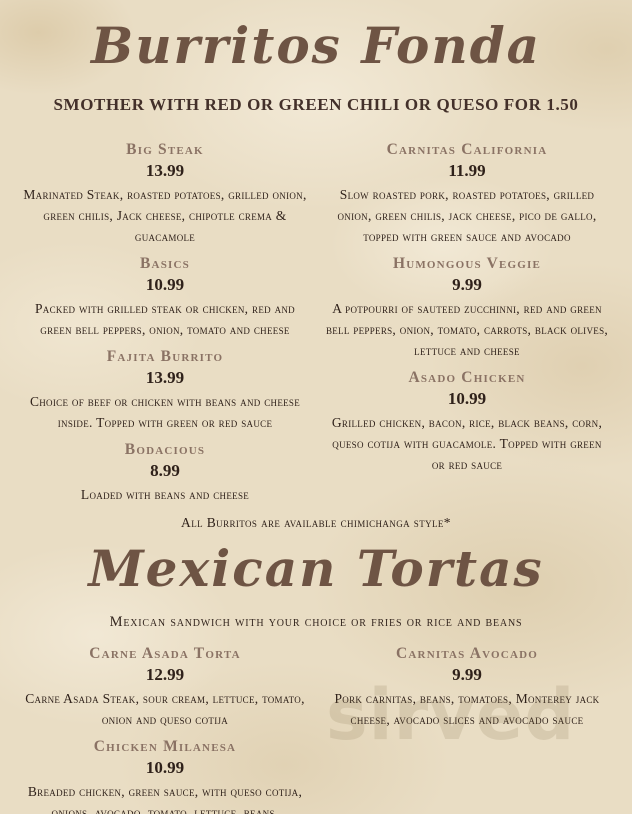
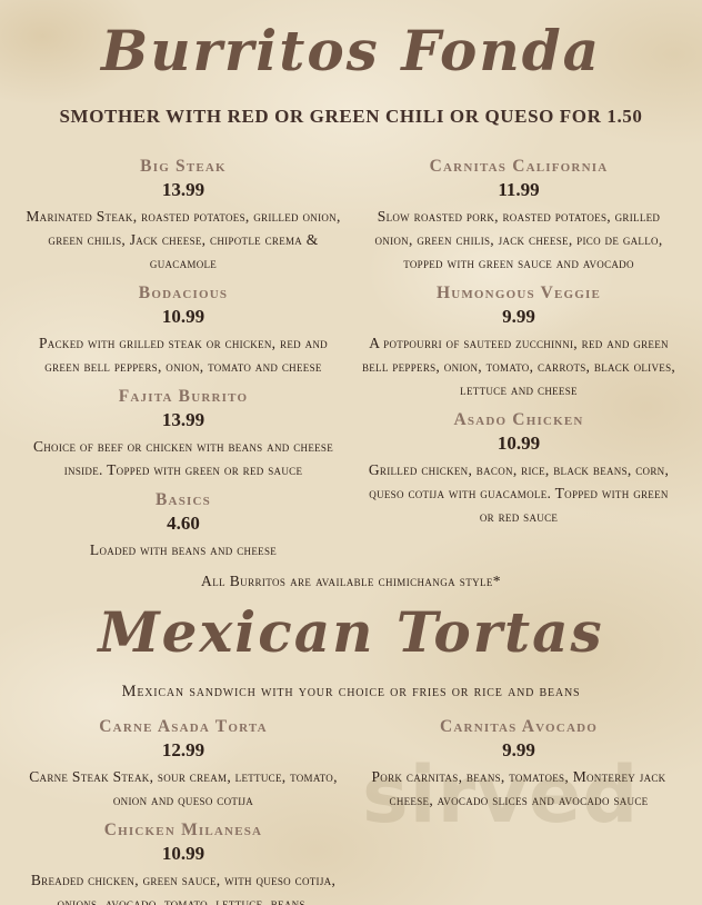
  sirved
  Burritos Fonda
  SMOTHER WITH RED OR GREEN CHILI OR QUESO FOR 1.50
  Big Steak
  13.99
  Marinated Steak, roasted potatoes, grilled onion, green chilis, Jack cheese, chipotle crema & guacamole
- Basics
+ Bodacious
  10.99
  Packed with grilled steak or chicken, red and green bell peppers, onion, tomato and cheese
  Fajita Burrito
  13.99
  Choice of beef or chicken with beans and cheese inside. Topped with green or red sauce
- Bodacious
+ Basics
- 8.99
+ 4.60
  Loaded with beans and cheese
  Carnitas California
  11.99
  Slow roasted pork, roasted potatoes, grilled onion, green chilis, jack cheese, pico de gallo, topped with green sauce and avocado
  Humongous Veggie
  9.99
  A potpourri of sauteed zucchinni, red and green bell peppers, onion, tomato, carrots, black olives, lettuce and cheese
  Asado Chicken
  10.99
  Grilled chicken, bacon, rice, black beans, corn, queso cotija with guacamole. Topped with green or red sauce
  All Burritos are available chimichanga style*
  Mexican Tortas
  Mexican sandwich with your choice or fries or rice and beans
  Carne Asada Torta
  12.99
- Carne Asada Steak, sour cream, lettuce, tomato, onion and queso cotija
+ Carne Steak Steak, sour cream, lettuce, tomato, onion and queso cotija
  Chicken Milanesa
  10.99
  Breaded chicken, green sauce, with queso cotija, onions, avocado, tomato, lettuce, beans,
  Carnitas Avocado
  9.99
  Pork carnitas, beans, tomatoes, Monterey jack cheese, avocado slices and avocado sauce
